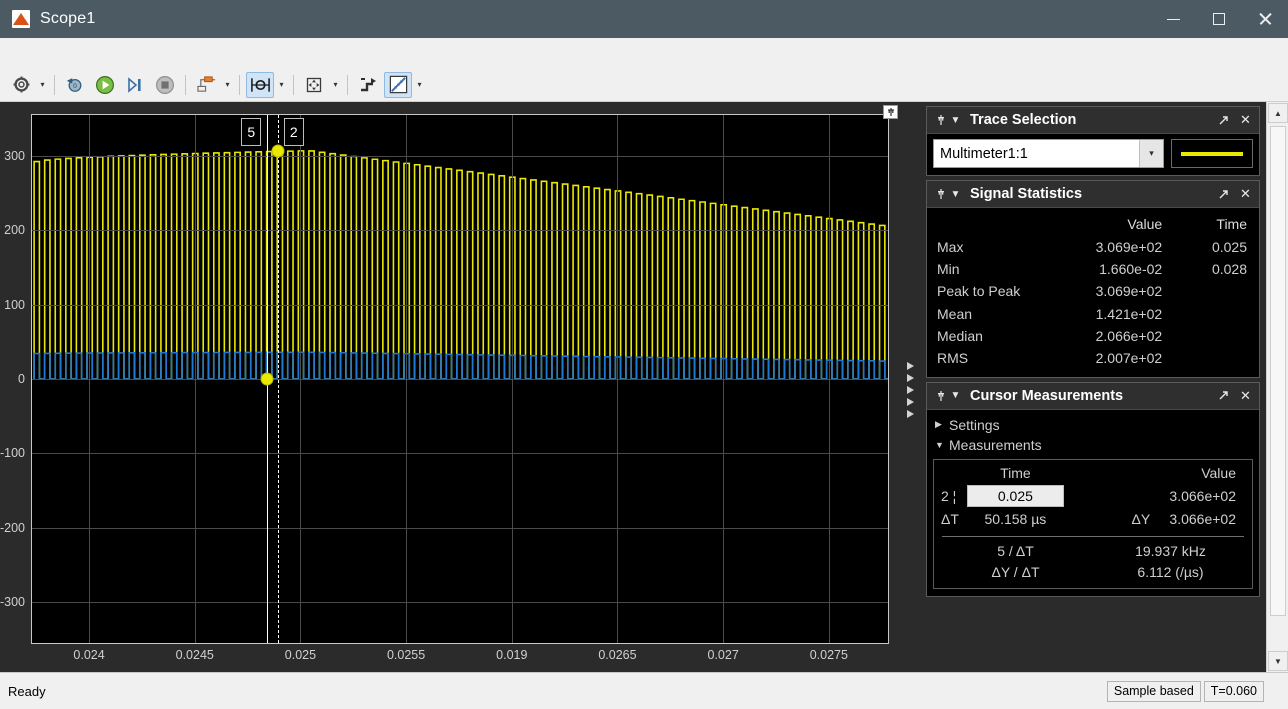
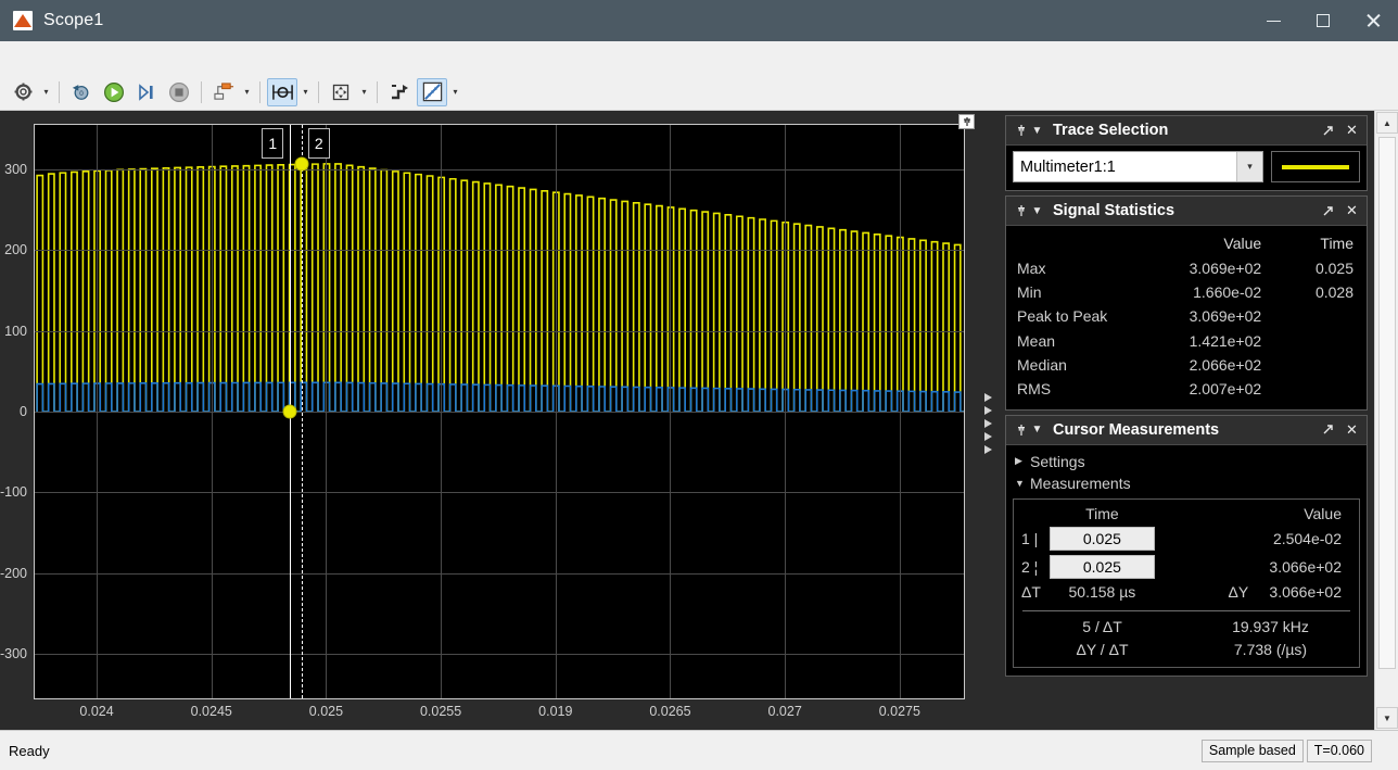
  Scope1
  ▾
  ▾
  ▾
  ▾
  ▾
  300
  200
  100
  0
  -100
  -200
  -300
  0.024
  0.0245
  0.025
  0.0255
  0.019
  0.0265
  0.027
  0.0275
- 5
+ 1
  2
  ▼
  Trace Selection
  ✕
  Multimeter1:1
  ▾
  ▼
  Signal Statistics
  ✕
  	Value	Time
  Max	3.069e+02	0.025
  Min	1.660e-02	0.028
  Peak to Peak	3.069e+02
  Mean	1.421e+02
  Median	2.066e+02
  RMS	2.007e+02
  ▼
  Cursor Measurements
  ✕
  ▶
  Settings
  ▼
  Measurements
  	Time	Value
+ 1 |	0.025	2.504e-02
  2 ¦	0.025	3.066e+02
  ΔT	50.158 µs	ΔY 3.066e+02
  5 / ΔT	19.937 kHz
- ΔY / ΔT	6.112 (/µs)
+ ΔY / ΔT	7.738 (/µs)
  ▲
  ▼
  Ready
  Sample based
  T=0.060
